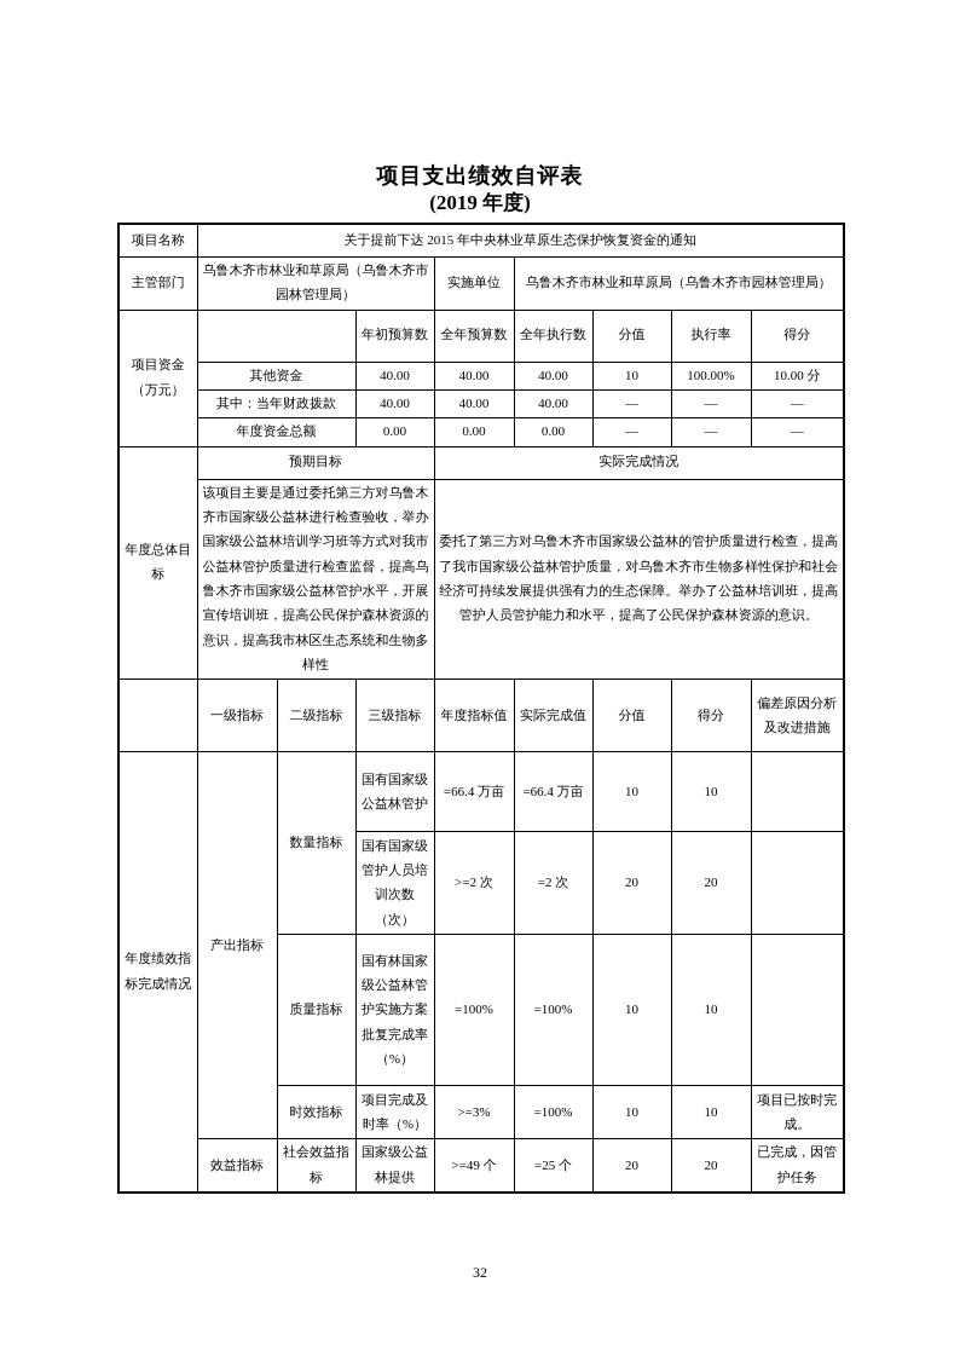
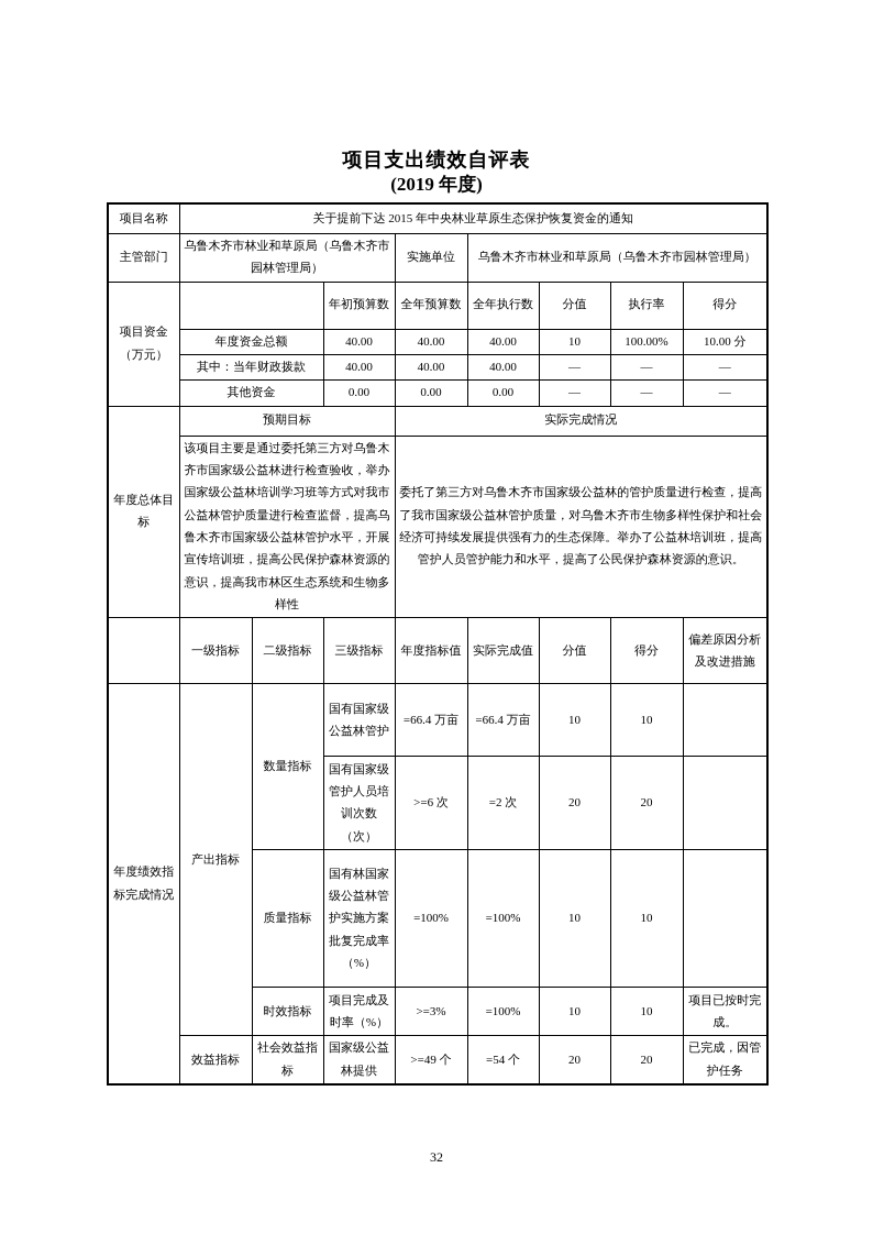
  项目支出绩效自评表
  (2019 年度)
  项目名称	关于提前下达 2015 年中央林业草原生态保护恢复资金的通知
  主管部门	乌鲁木齐市林业和草原局（乌鲁木齐市园林管理局）	实施单位	乌鲁木齐市林业和草原局（乌鲁木齐市园林管理局）
  项目资金（万元）		年初预算数	全年预算数	全年执行数	分值	执行率	得分
- 其他资金	40.00	40.00	40.00	10	100.00%	10.00 分
+ 年度资金总额	40.00	40.00	40.00	10	100.00%	10.00 分
  其中：当年财政拨款	40.00	40.00	40.00	—	—	—
- 年度资金总额	0.00	0.00	0.00	—	—	—
+ 其他资金	0.00	0.00	0.00	—	—	—
  年度总体目标	预期目标	实际完成情况
  该项目主要是通过委托第三方对乌鲁木齐市国家级公益林进行检查验收，举办国家级公益林培训学习班等方式对我市公益林管护质量进行检查监督，提高乌鲁木齐市国家级公益林管护水平，开展宣传培训班，提高公民保护森林资源的意识，提高我市林区生态系统和生物多样性	委托了第三方对乌鲁木齐市国家级公益林的管护质量进行检查，提高了我市国家级公益林管护质量，对乌鲁木齐市生物多样性保护和社会经济可持续发展提供强有力的生态保障。举办了公益林培训班，提高管护人员管护能力和水平，提高了公民保护森林资源的意识。
  	一级指标	二级指标	三级指标	年度指标值	实际完成值	分值	得分	偏差原因分析及改进措施
  年度绩效指标完成情况	产出指标	数量指标	国有国家级公益林管护	=66.4 万亩	=66.4 万亩	10	10
- 国有国家级管护人员培训次数（次）	>=2 次	=2 次	20	20
+ 国有国家级管护人员培训次数（次）	>=6 次	=2 次	20	20
  质量指标	国有林国家级公益林管护实施方案批复完成率（%）	=100%	=100%	10	10
  时效指标	项目完成及时率（%）	>=3%	=100%	10	10	项目已按时完成。
- 效益指标	社会效益指标	国家级公益林提供	>=49 个	=25 个	20	20	已完成，因管护任务
+ 效益指标	社会效益指标	国家级公益林提供	>=49 个	=54 个	20	20	已完成，因管护任务
  32
